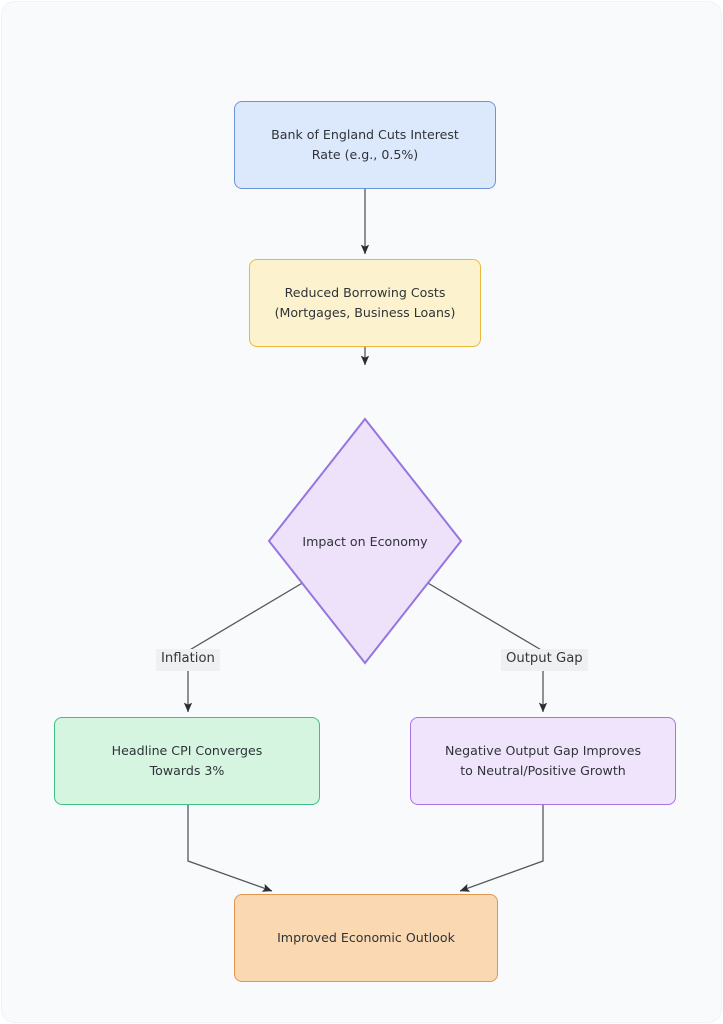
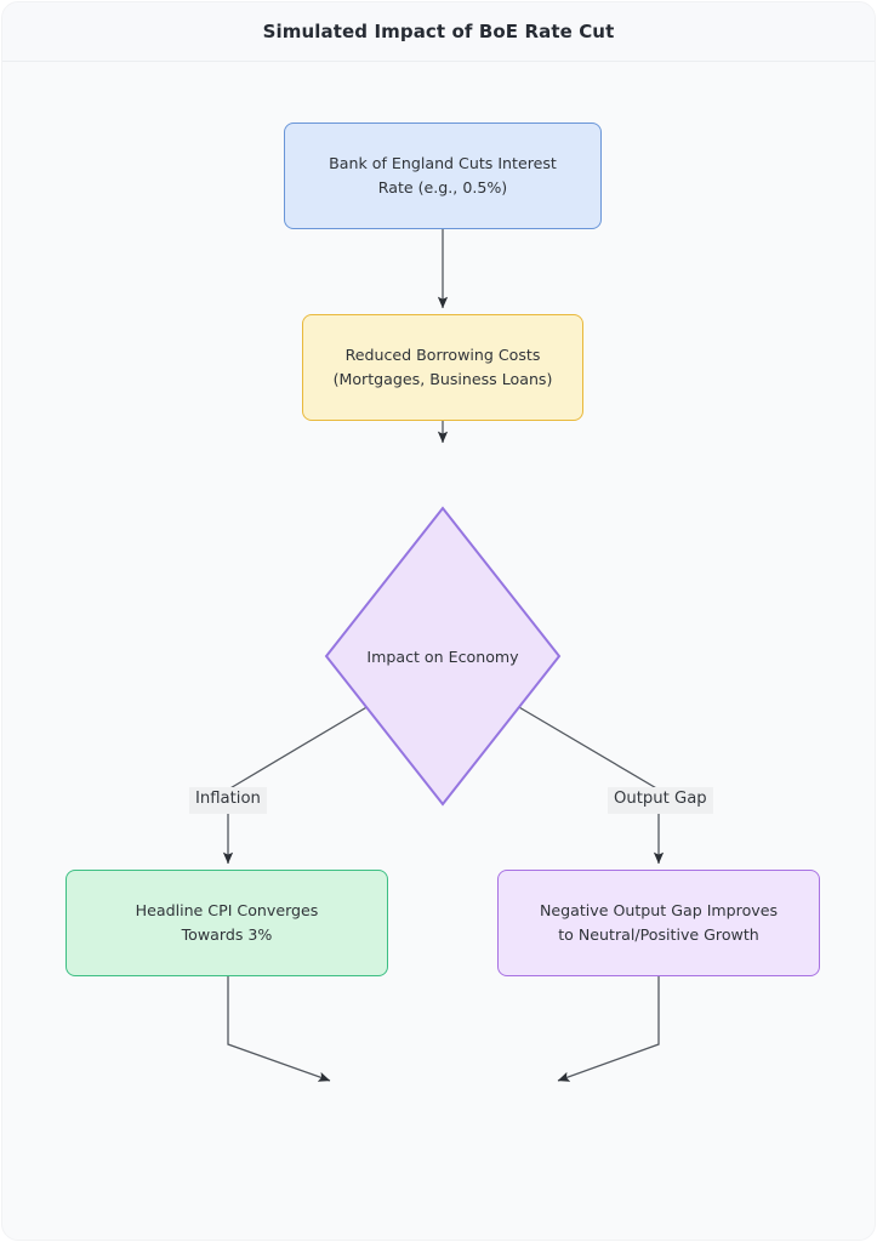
+ Simulated Impact of BoE Rate Cut
  Bank of England Cuts Interest
  Rate (e.g., 0.5%)
  Reduced Borrowing Costs
  (Mortgages, Business Loans)
  Impact on Economy
  Inflation
  Output Gap
  Headline CPI Converges
  Towards 3%
  Negative Output Gap Improves
  to Neutral/Positive Growth
- Improved Economic Outlook
